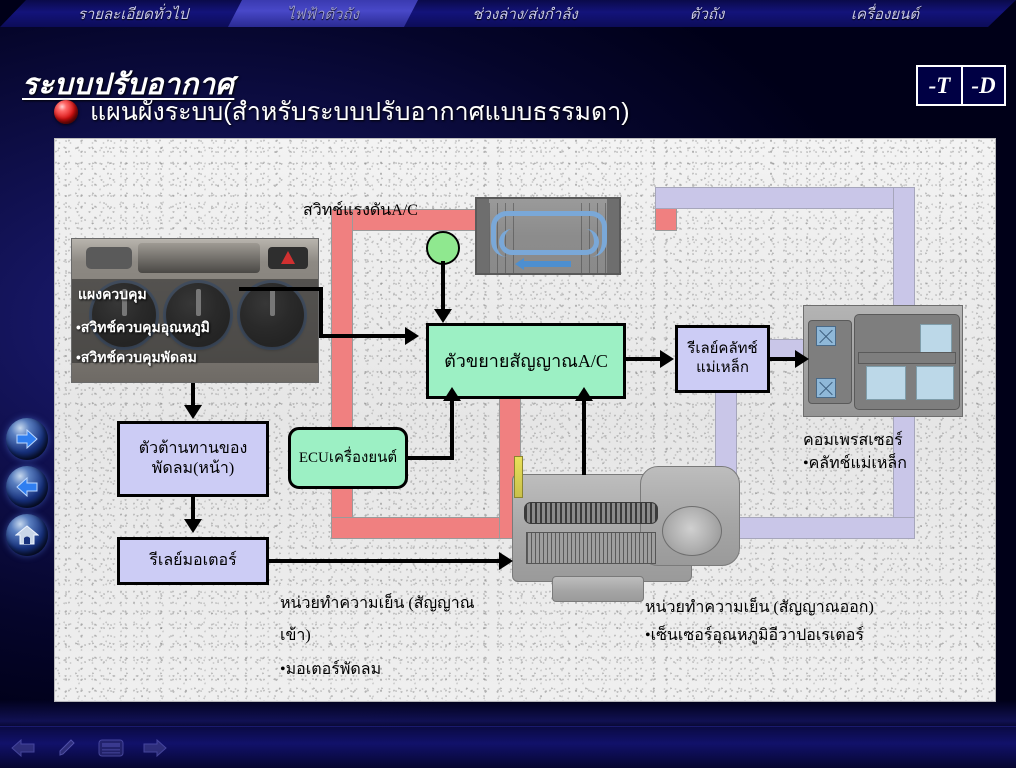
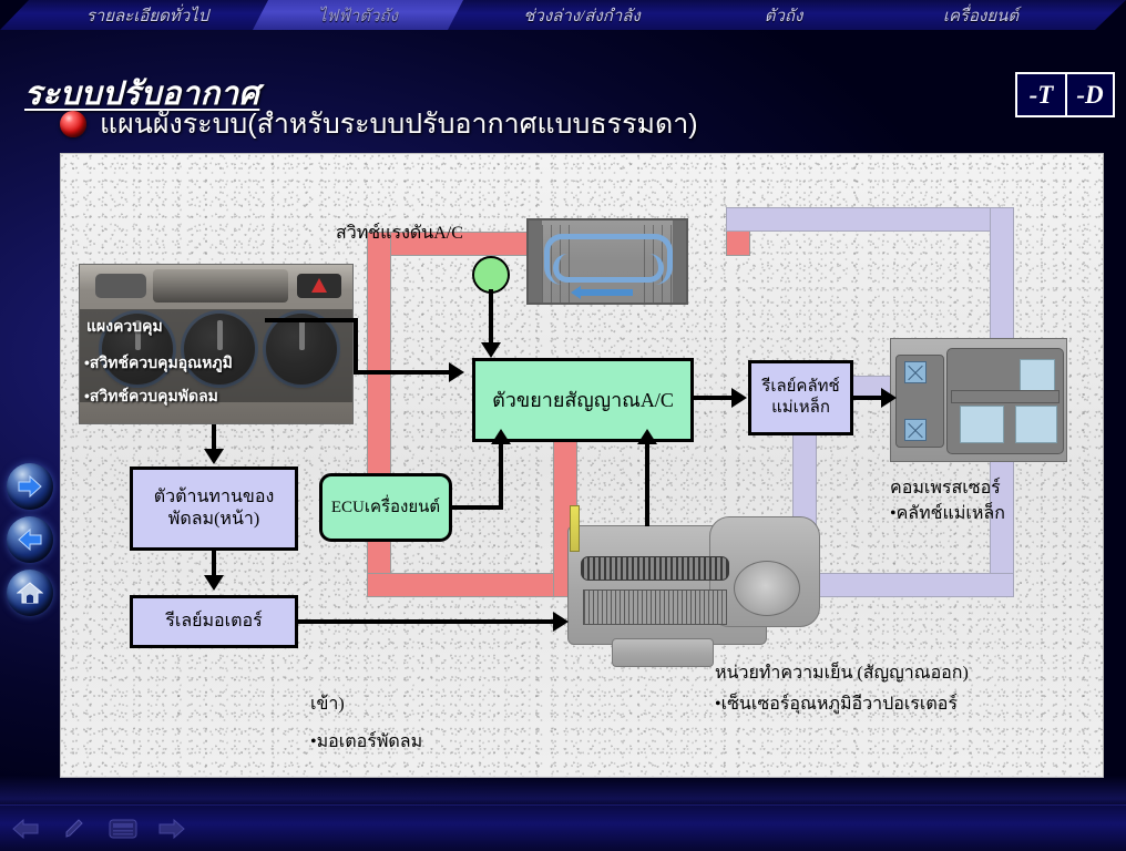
  รายละเอียดทั่วไป
  ไฟฟ้าตัวถัง
  ช่วงล่าง/ส่งกำลัง
  ตัวถัง
  เครื่องยนต์
  ระบบปรับอากาศ
  -T
  -D
  แผนผังระบบ(สำหรับระบบปรับอากาศแบบธรรมดา)
  แผงควบคุม
  •สวิทช์ควบคุมอุณหภูมิ
  •สวิทช์ควบคุมพัดลม
  สวิทช์แรงดันA/C
  ตัวขยายสัญญาณA/C
  ECUเครื่องยนต์
  รีเลย์คลัทช์
  แม่เหล็ก
  ตัวต้านทานของ
  พัดลม(หน้า)
  รีเลย์มอเตอร์
  คอมเพรสเซอร์
  •คลัทช์แม่เหล็ก
- หน่วยทำความเย็น (สัญญาณ
  เข้า)
  •มอเตอร์พัดลม
  หน่วยทำความเย็น (สัญญาณออก)
  •เซ็นเซอร์อุณหภูมิอีวาปอเรเตอร์
